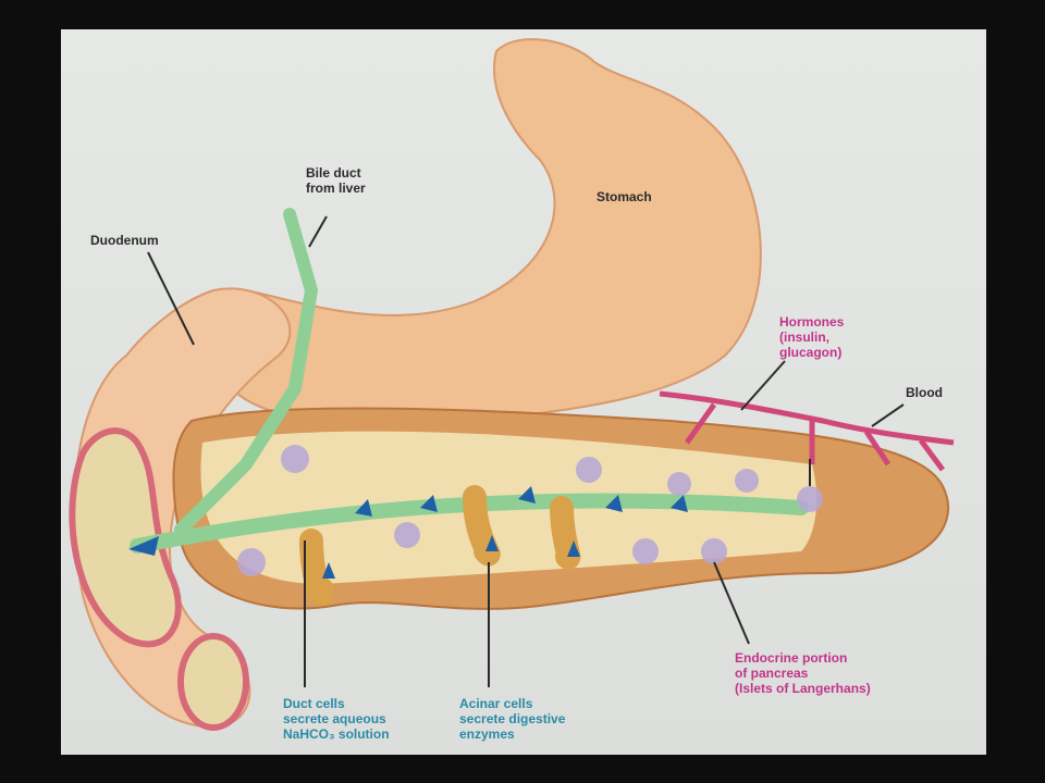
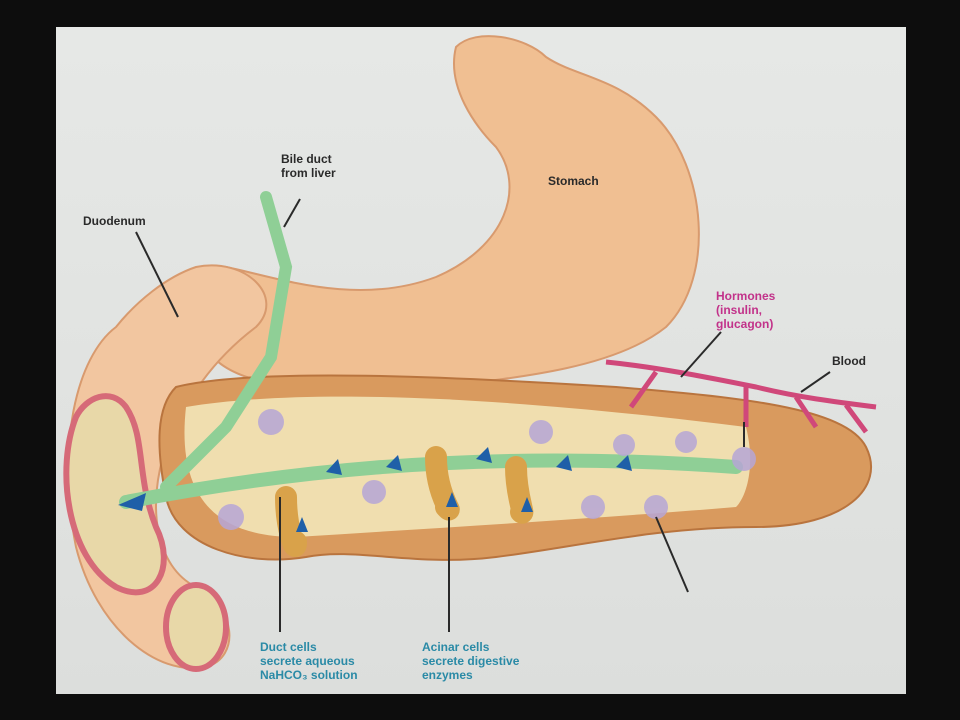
  Bile duct
  from liver
  Duodenum
  Stomach
  Hormones
  (insulin,
  glucagon)
  Blood
- Endocrine portion
- of pancreas
- (Islets of Langerhans)
  Duct cells
  secrete aqueous
  NaHCO₃ solution
  Acinar cells
  secrete digestive
  enzymes
